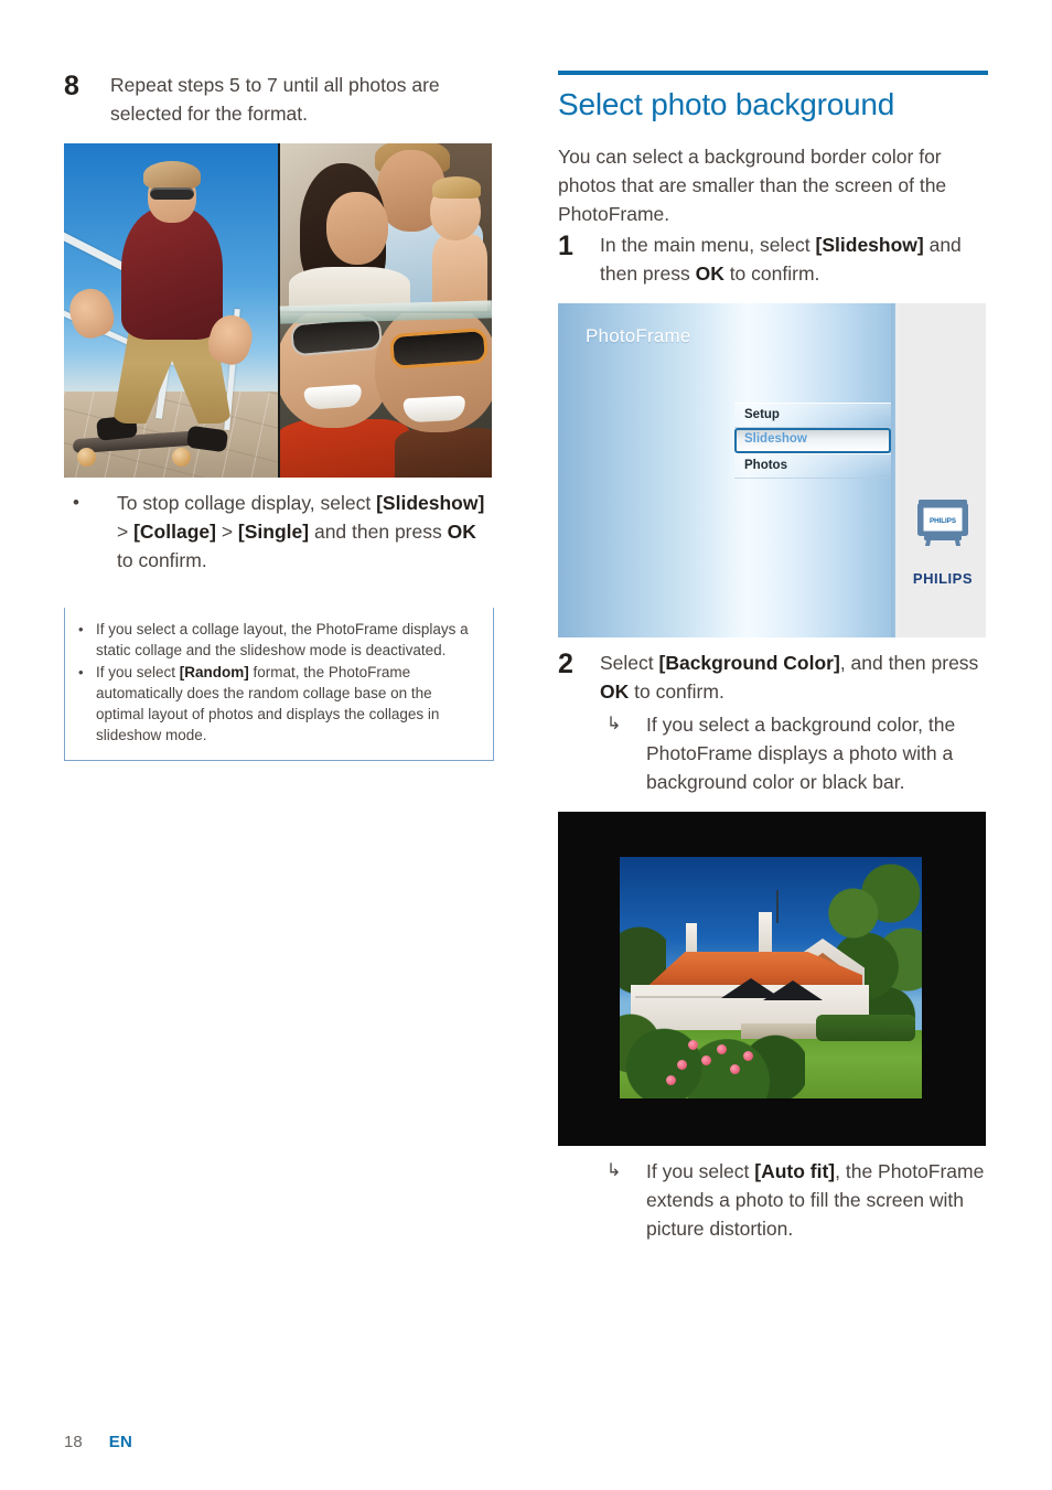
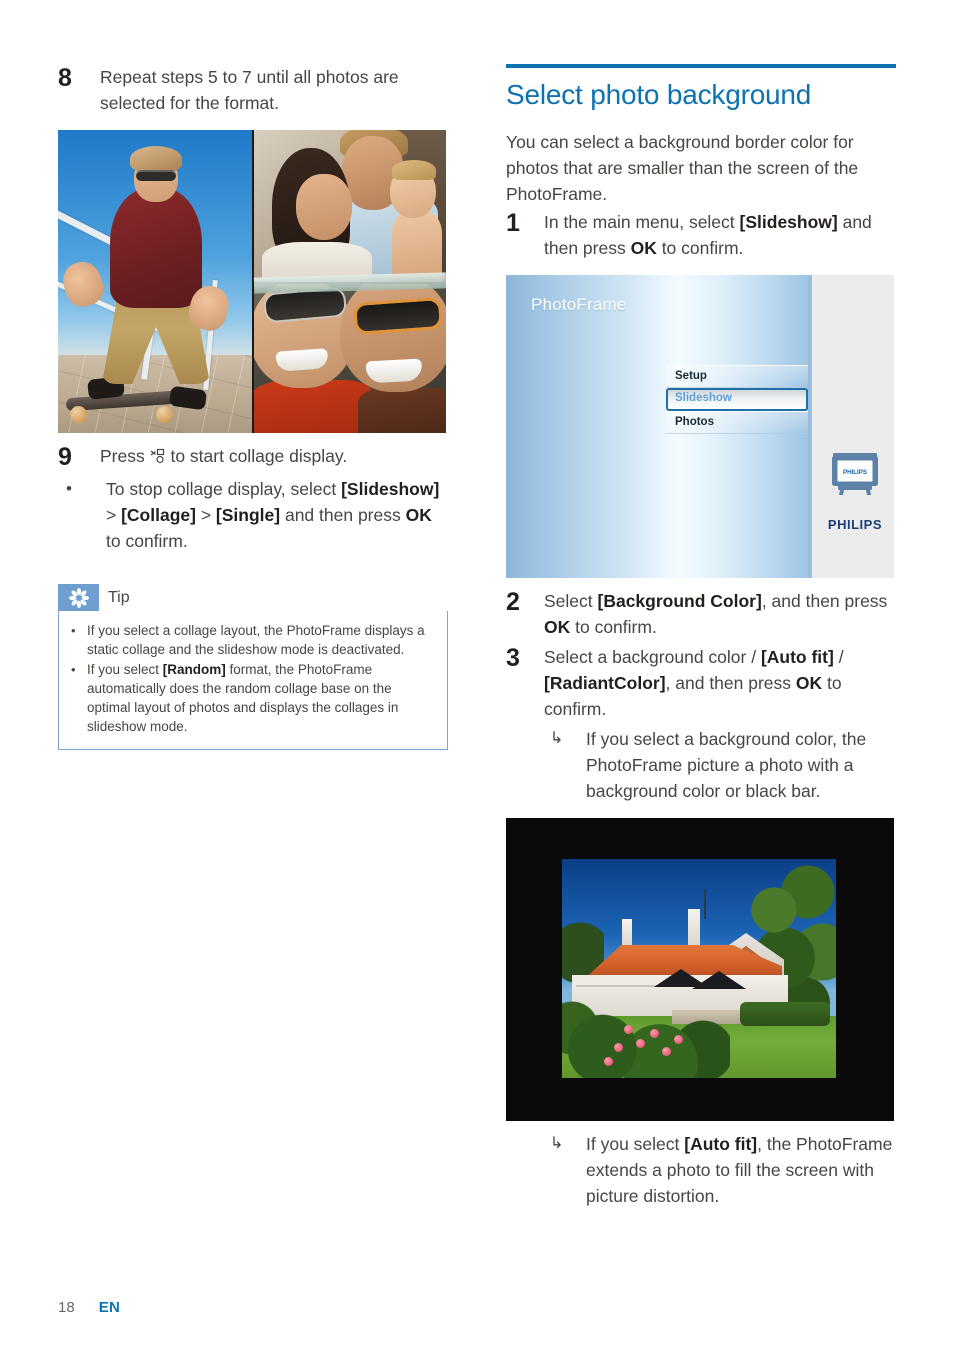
  8
  Repeat steps 5 to 7 until all photos are selected for the format.
+ 9
+ Press to start collage display.
  •
  To stop collage display, select [Slideshow] > [Collage] > [Single] and then press OK to confirm.
+ Tip
  •
  If you select a collage layout, the PhotoFrame displays a static collage and the slideshow mode is deactivated.
  •
  If you select [Random] format, the PhotoFrame automatically does the random collage base on the optimal layout of photos and displays the collages in slideshow mode.
  Select photo background
  You can select a background border color for photos that are smaller than the screen of the PhotoFrame.
  1
  In the main menu, select [Slideshow] and then press OK to confirm.
  PhotoFrame
  Setup
  Slideshow
  Photos
  PHILIPS
  2
  Select [Background Color], and then press OK to confirm.
+ 3
+ Select a background color / [Auto fit] / [RadiantColor], and then press OK to confirm.
  ↳
- If you select a background color, the PhotoFrame displays a photo with a background color or black bar.
+ If you select a background color, the PhotoFrame picture a photo with a background color or black bar.
  ↳
  If you select [Auto fit], the PhotoFrame extends a photo to fill the screen with picture distortion.
  18
  EN
